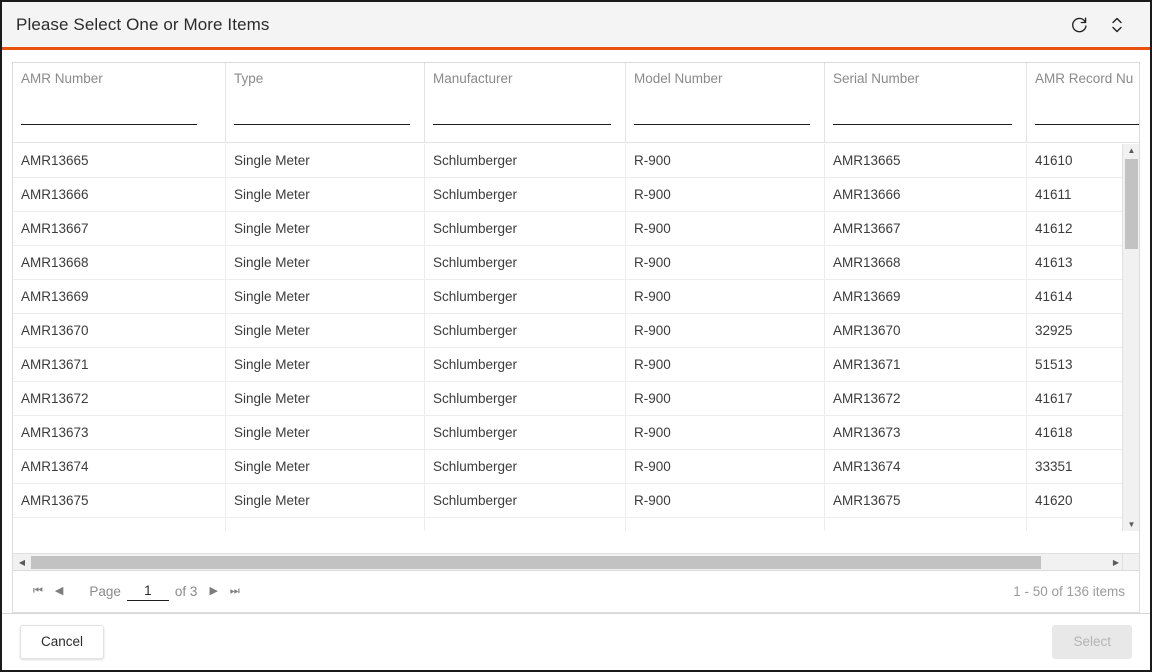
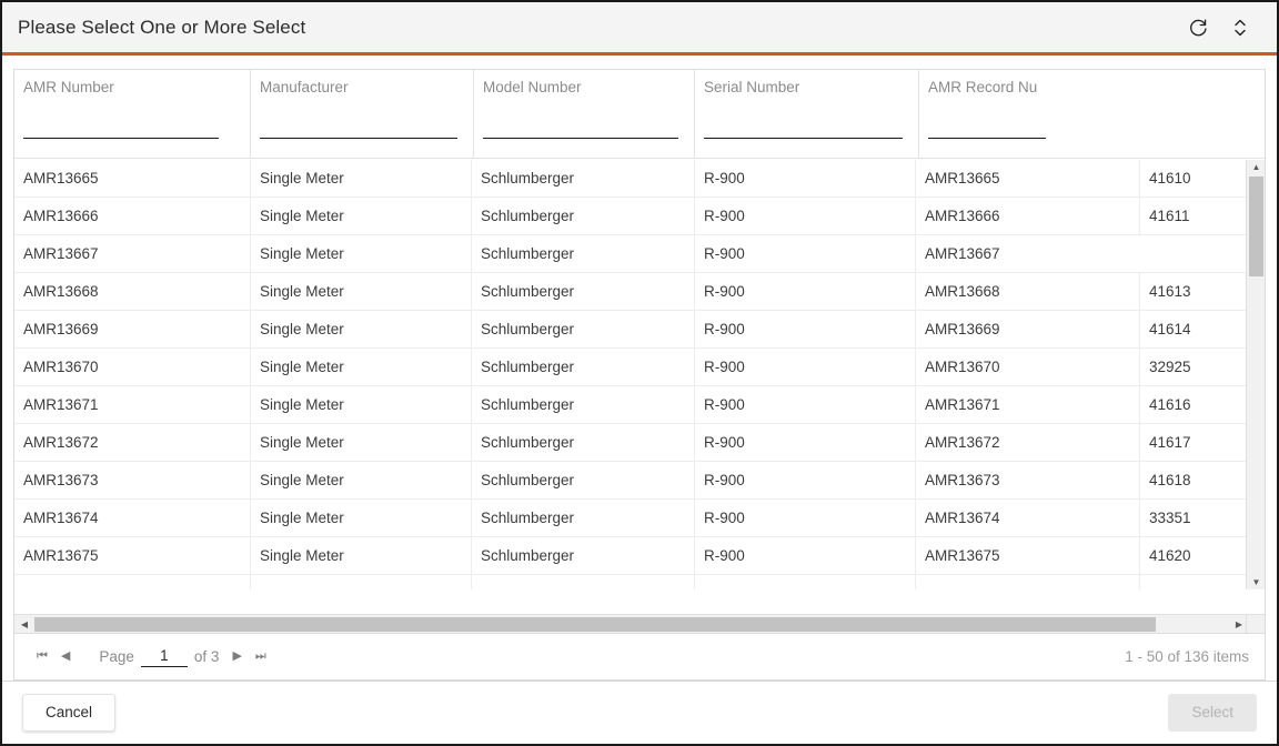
- Please Select One or More Items
+ Please Select One or More Select
  AMR Number
- Type
  Manufacturer
  Model Number
  Serial Number
  AMR Record Nu
  AMR13665
  Single Meter
  Schlumberger
  R-900
  AMR13665
  41610
  AMR13666
  Single Meter
  Schlumberger
  R-900
  AMR13666
  41611
  AMR13667
  Single Meter
  Schlumberger
  R-900
  AMR13667
- 41612
  AMR13668
  Single Meter
  Schlumberger
  R-900
  AMR13668
  41613
  AMR13669
  Single Meter
  Schlumberger
  R-900
  AMR13669
  41614
  AMR13670
  Single Meter
  Schlumberger
  R-900
  AMR13670
  32925
  AMR13671
  Single Meter
  Schlumberger
  R-900
  AMR13671
- 51513
+ 41616
  AMR13672
  Single Meter
  Schlumberger
  R-900
  AMR13672
  41617
  AMR13673
  Single Meter
  Schlumberger
  R-900
  AMR13673
  41618
  AMR13674
  Single Meter
  Schlumberger
  R-900
  AMR13674
  33351
  AMR13675
  Single Meter
  Schlumberger
  R-900
  AMR13675
  41620
  ▲
  ▼
  ◀
  ▶
  ⏮
  ◀
  Page
  1
  of 3
  ▶
  ⏭
  1 - 50 of 136 items
  Cancel
  Select
